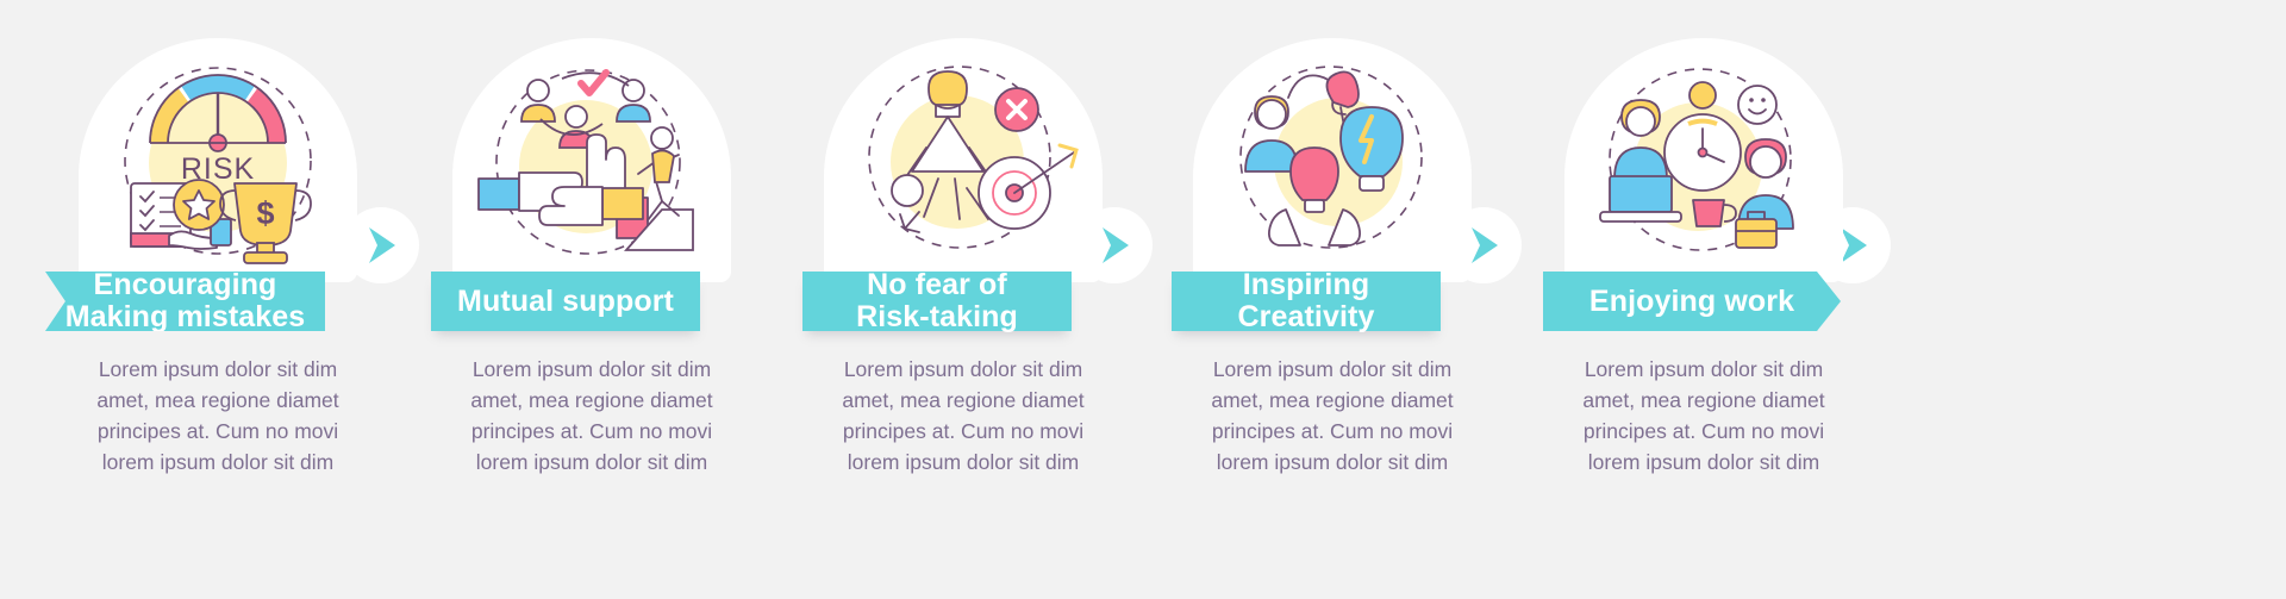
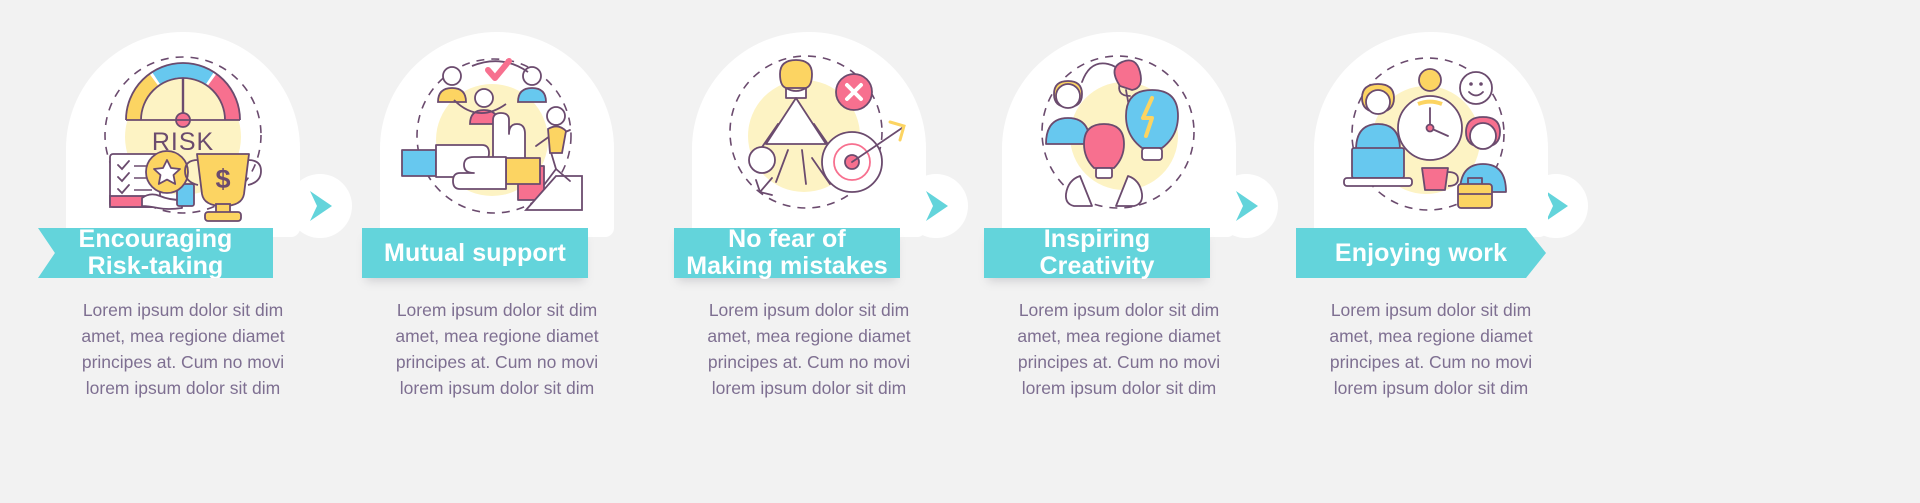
  RISK
  $
  Encouraging
- Making mistakes
+ Risk-taking
  Lorem ipsum dolor sit dim amet, mea regione diamet principes at. Cum no movi lorem ipsum dolor sit dim
  Mutual support
  Lorem ipsum dolor sit dim amet, mea regione diamet principes at. Cum no movi lorem ipsum dolor sit dim
  No fear of
- Risk-taking
+ Making mistakes
  Lorem ipsum dolor sit dim amet, mea regione diamet principes at. Cum no movi lorem ipsum dolor sit dim
  Inspiring
  Creativity
  Lorem ipsum dolor sit dim amet, mea regione diamet principes at. Cum no movi lorem ipsum dolor sit dim
  Enjoying work
  Lorem ipsum dolor sit dim amet, mea regione diamet principes at. Cum no movi lorem ipsum dolor sit dim
